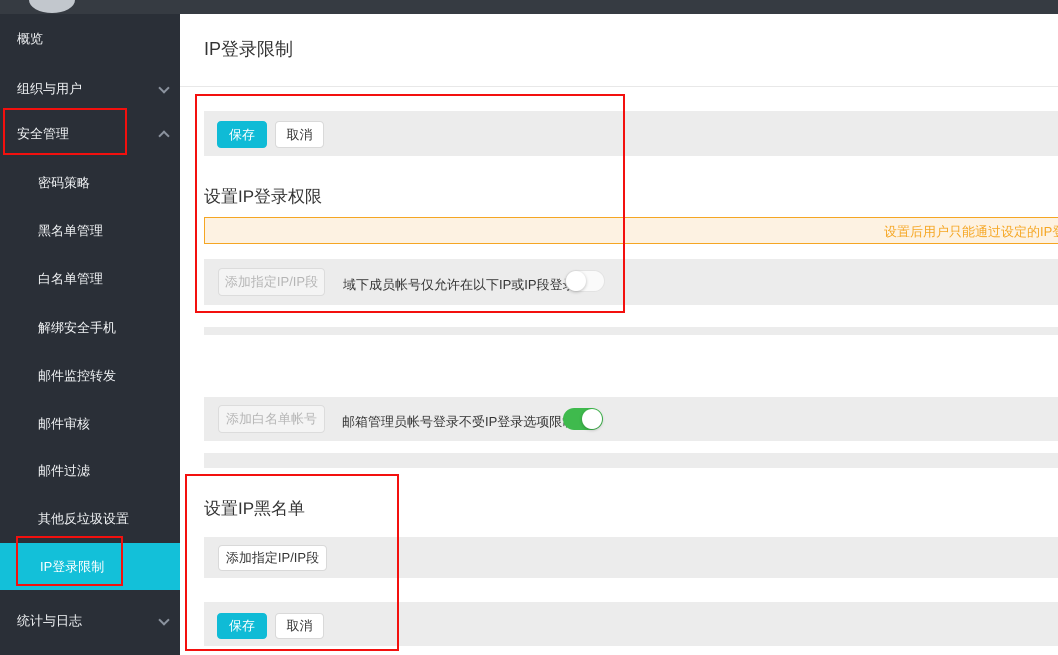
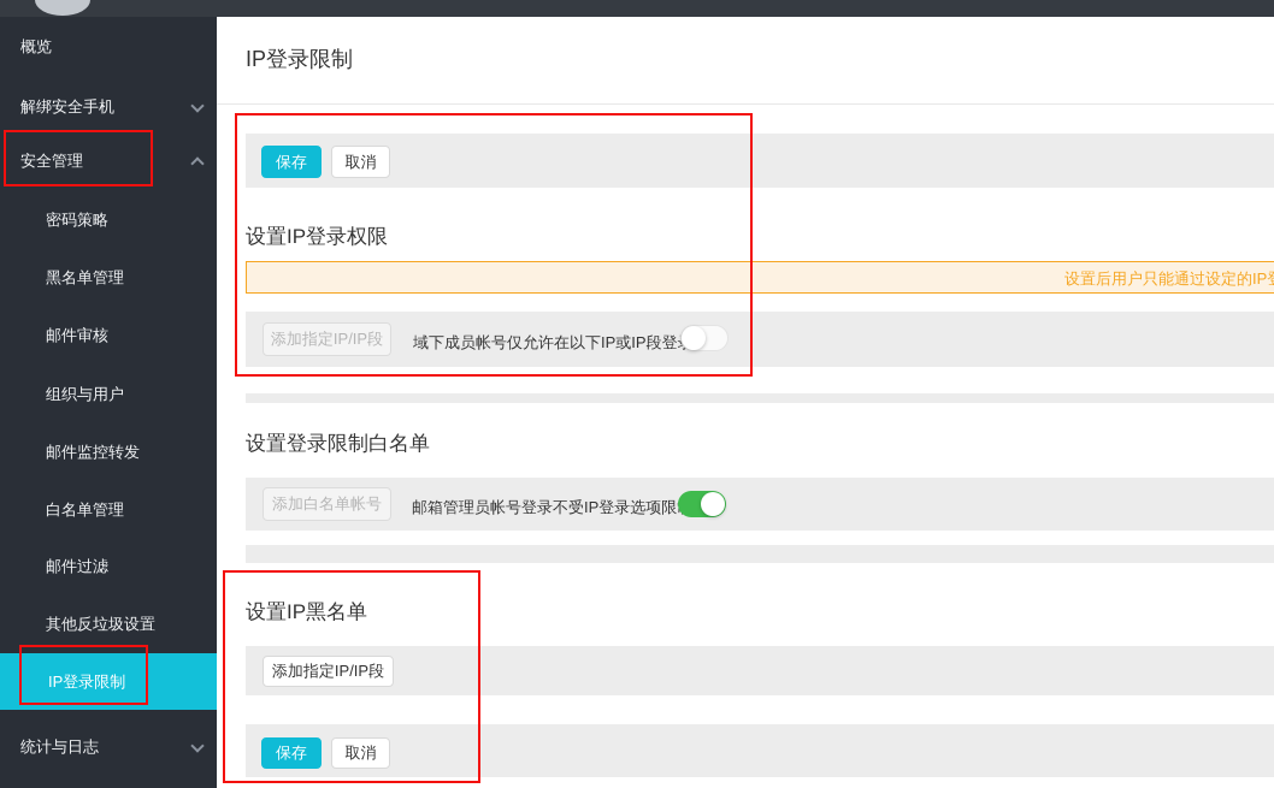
  概览
- 组织与用户
+ 解绑安全手机
  安全管理
  密码策略
  黑名单管理
- 白名单管理
+ 邮件审核
- 解绑安全手机
+ 组织与用户
  邮件监控转发
- 邮件审核
+ 白名单管理
  邮件过滤
  其他反垃圾设置
  IP登录限制
  统计与日志
  IP登录限制
  保存
  取消
  设置IP登录权限
  设置后用户只能通过设定的IP
  添加指定IP/IP段
  域下成员帐号仅允许在以下IP或IP段登
+ 设置登录限制白名单
  添加白名单帐号
  邮箱管理员帐号登录不受IP登录选项限
  设置IP黑名单
  添加指定IP/IP段
  保存
  取消
